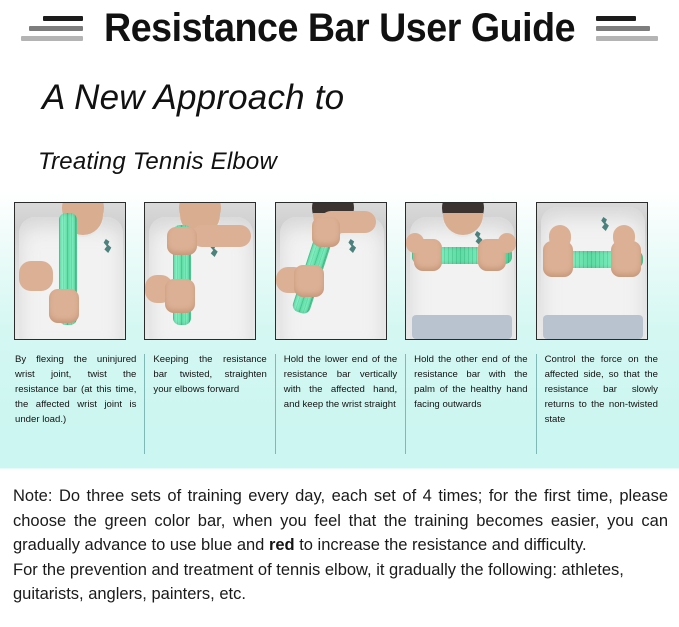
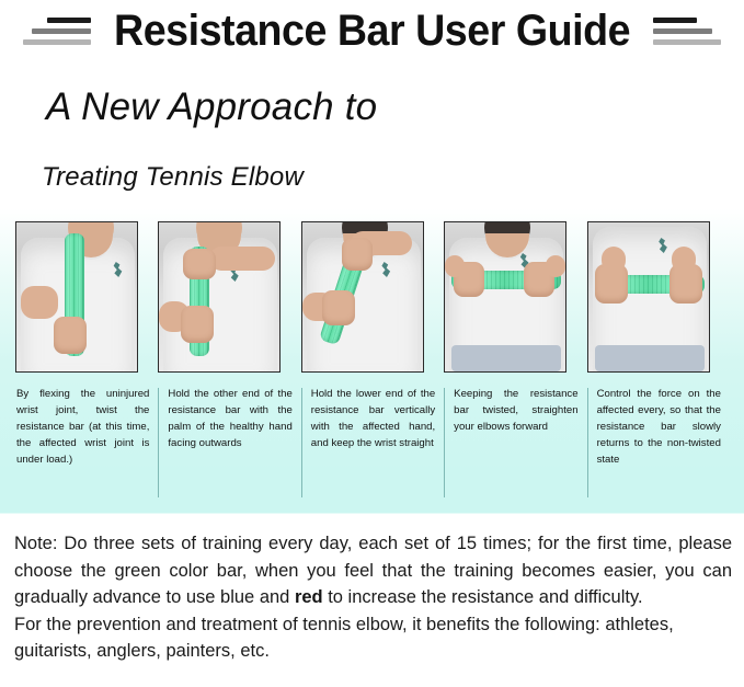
  Resistance Bar User Guide
  A New Approach to
  Treating Tennis Elbow
  By flexing the uninjured wrist joint, twist the resistance bar (at this time, the affected wrist joint is under load.)
- Keeping the resistance bar twisted, straighten your elbows forward
+ Hold the other end of the resistance bar with the palm of the healthy hand facing outwards
  Hold the lower end of the resistance bar vertically with the affected hand, and keep the wrist straight
- Hold the other end of the resistance bar with the palm of the healthy hand facing outwards
+ Keeping the resistance bar twisted, straighten your elbows forward
- Control the force on the affected side, so that the resistance bar slowly returns to the non-twisted state
+ Control the force on the affected every, so that the resistance bar slowly returns to the non-twisted state
- Note: Do three sets of training every day, each set of 4 times; for the first time, please choose the green color bar, when you feel that the training becomes easier, you can gradually advance to use blue and red to increase the resistance and difficulty.
+ Note: Do three sets of training every day, each set of 15 times; for the first time, please choose the green color bar, when you feel that the training becomes easier, you can gradually advance to use blue and red to increase the resistance and difficulty.
- For the prevention and treatment of tennis elbow, it gradually the following: athletes, guitarists, anglers, painters, etc.
+ For the prevention and treatment of tennis elbow, it benefits the following: athletes, guitarists, anglers, painters, etc.
